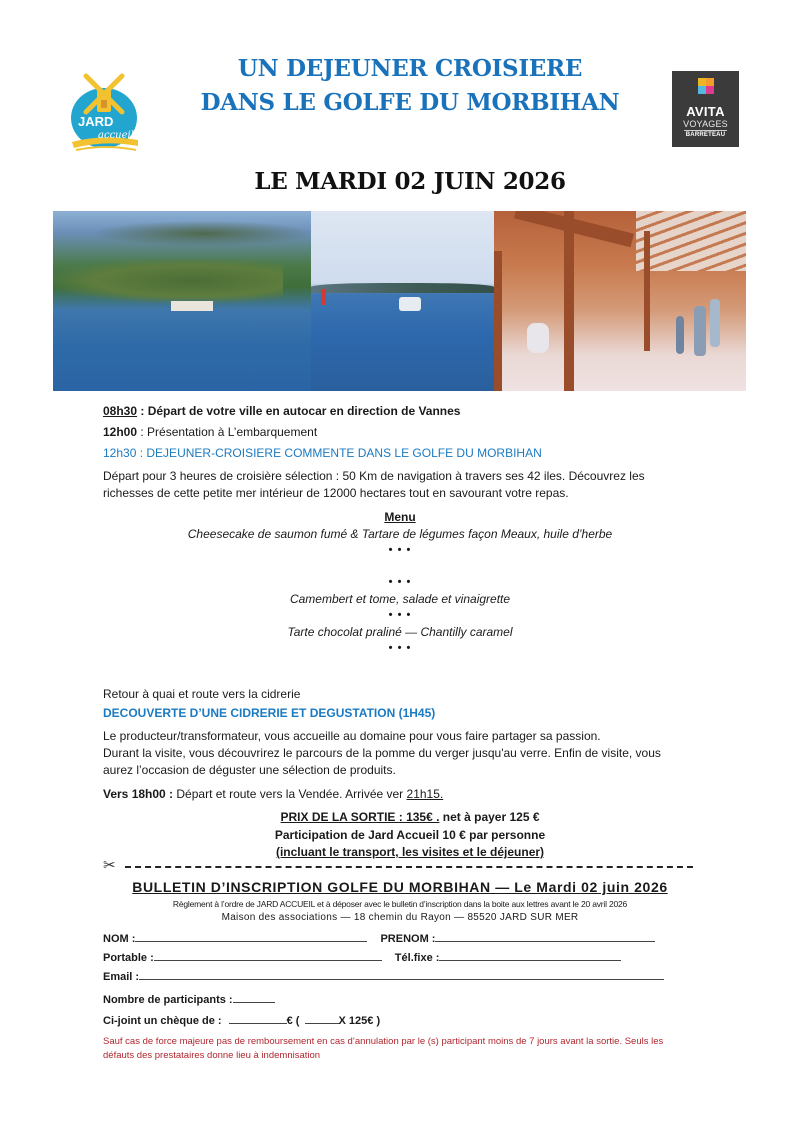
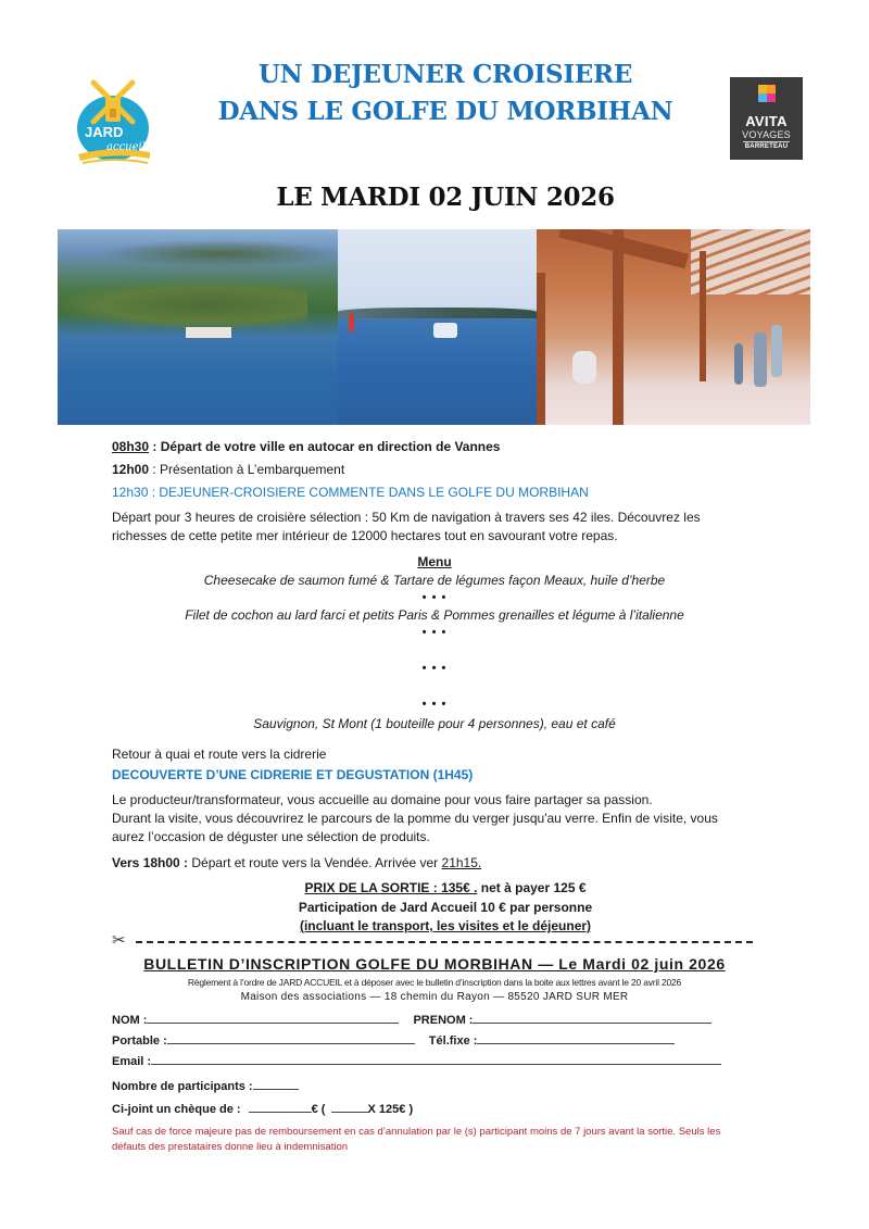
  JARD
  accueil
  AVITA
  VOYAGES
  UN DEJEUNER CROISIERE
  DANS LE GOLFE DU MORBIHAN
  LE MARDI 02 JUIN 2026
  08h30 : Départ de votre ville en autocar en direction de Vannes
  12h00 : Présentation à L’embarquement
  12h30 : DEJEUNER-CROISIERE COMMENTE DANS LE GOLFE DU MORBIHAN
  Départ pour 3 heures de croisière sélection : 50 Km de navigation à travers ses 42 iles. Découvrez les richesses de cette petite mer intérieur de 12000 hectares tout en savourant votre repas.
  Menu
  Cheesecake de saumon fumé & Tartare de légumes façon Meaux, huile d’herbe
  • • •
+ Filet de cochon au lard farci et petits Paris & Pommes grenailles et légume à l’italienne
  • • •
- Camembert et tome, salade et vinaigrette
  • • •
- Tarte chocolat praliné — Chantilly caramel
  • • •
+ Sauvignon, St Mont (1 bouteille pour 4 personnes), eau et café
  Retour à quai et route vers la cidrerie
  DECOUVERTE D’UNE CIDRERIE ET DEGUSTATION (1H45)
  Le producteur/transformateur, vous accueille au domaine pour vous faire partager sa passion.
  Durant la visite, vous découvrirez le parcours de la pomme du verger jusqu'au verre. Enfin de visite, vous aurez l’occasion de déguster une sélection de produits.
  Vers 18h00 : Départ et route vers la Vendée. Arrivée ver 21h15.
  PRIX DE LA SORTIE : 135€ . net à payer 125 €
  Participation de Jard Accueil 10 € par personne
  (incluant le transport, les visites et le déjeuner)
  ✂
  BULLETIN D’INSCRIPTION GOLFE DU MORBIHAN — Le Mardi 02 juin 2026
  Règlement à l’ordre de JARD ACCUEIL et à déposer avec le bulletin d’inscription dans la boite aux lettres avant le 20 avril 2026
  Maison des associations — 18 chemin du Rayon — 85520 JARD SUR MER
  NOM : PRENOM :
  Portable : Tél.fixe :
  Email :
  Nombre de participants :
  Ci-joint un chèque de : € ( X 125€ )
  Sauf cas de force majeure pas de remboursement en cas d’annulation par le (s) participant moins de 7 jours avant la sortie. Seuls les défauts des prestataires donne lieu à indemnisation
